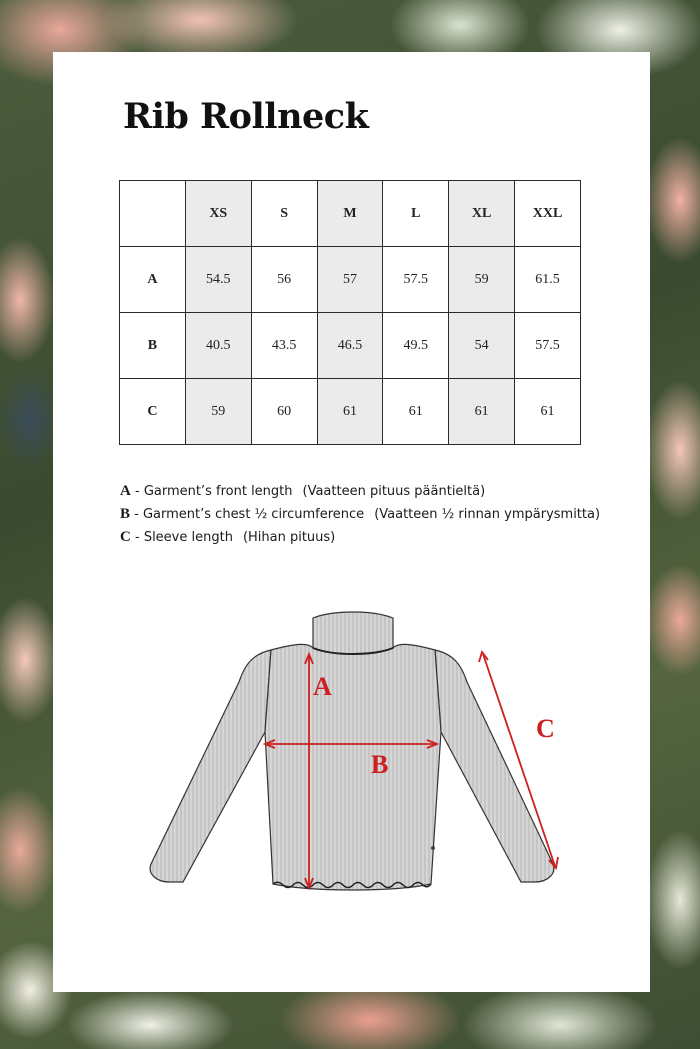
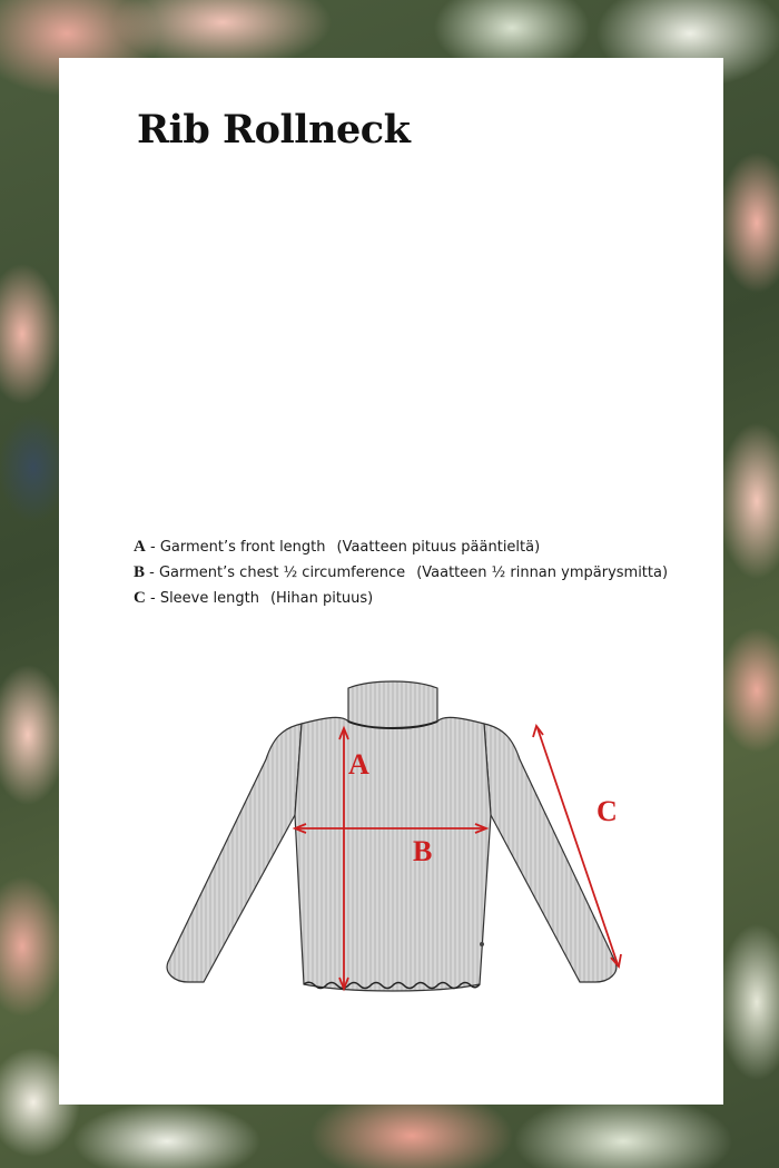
  Rib Rollneck
- 	XS	S	M	L	XL	XXL
- A	54.5	56	57	57.5	59	61.5
- B	40.5	43.5	46.5	49.5	54	57.5
- C	59	60	61	61	61	61
  A - Garment’s front length (Vaatteen pituus pääntieltä)
  B - Garment’s chest ½ circumference (Vaatteen ½ rinnan ympärysmitta)
  C - Sleeve length (Hihan pituus)
  A
  B
  C
